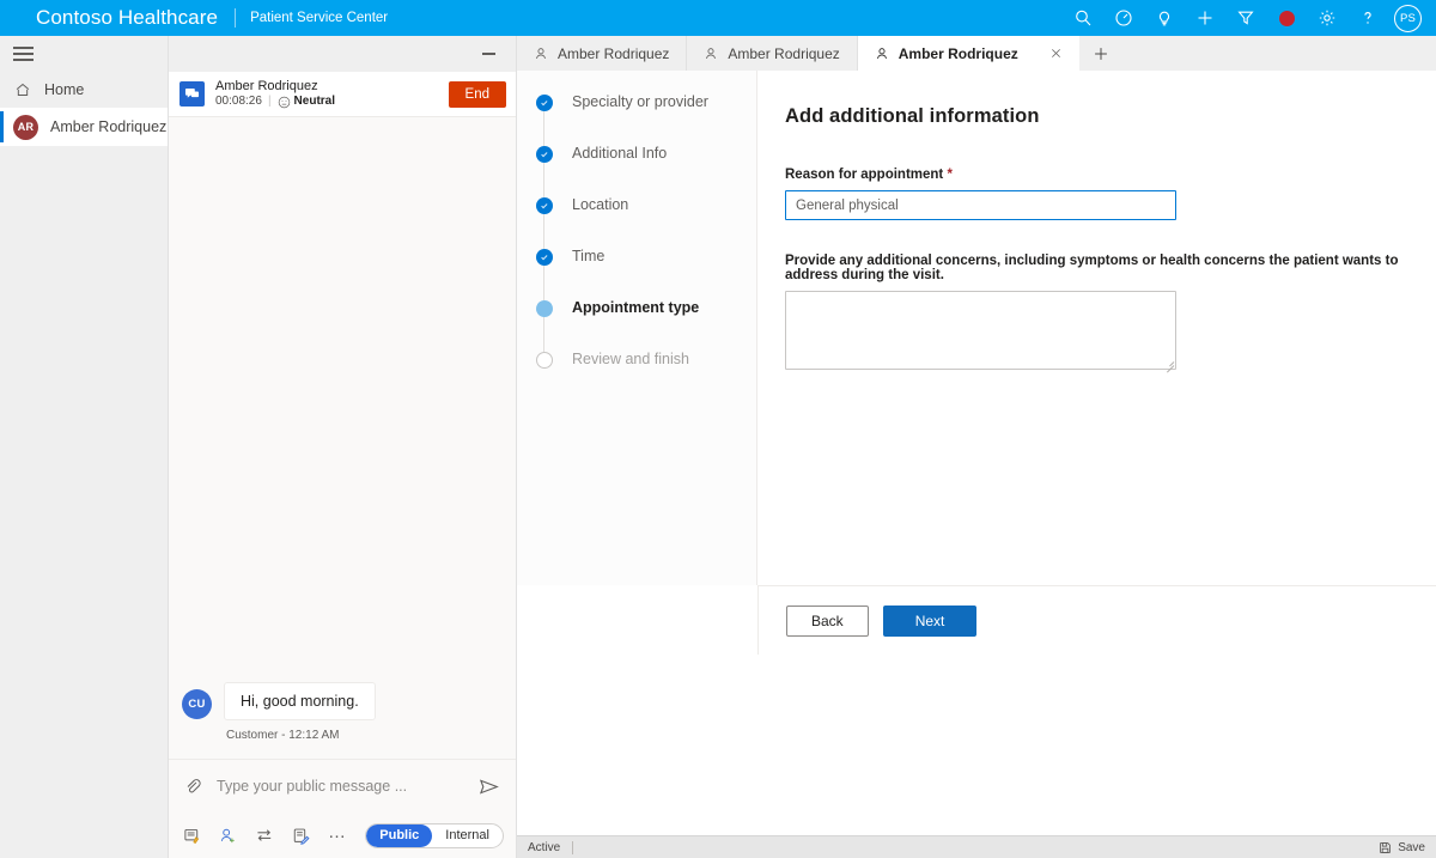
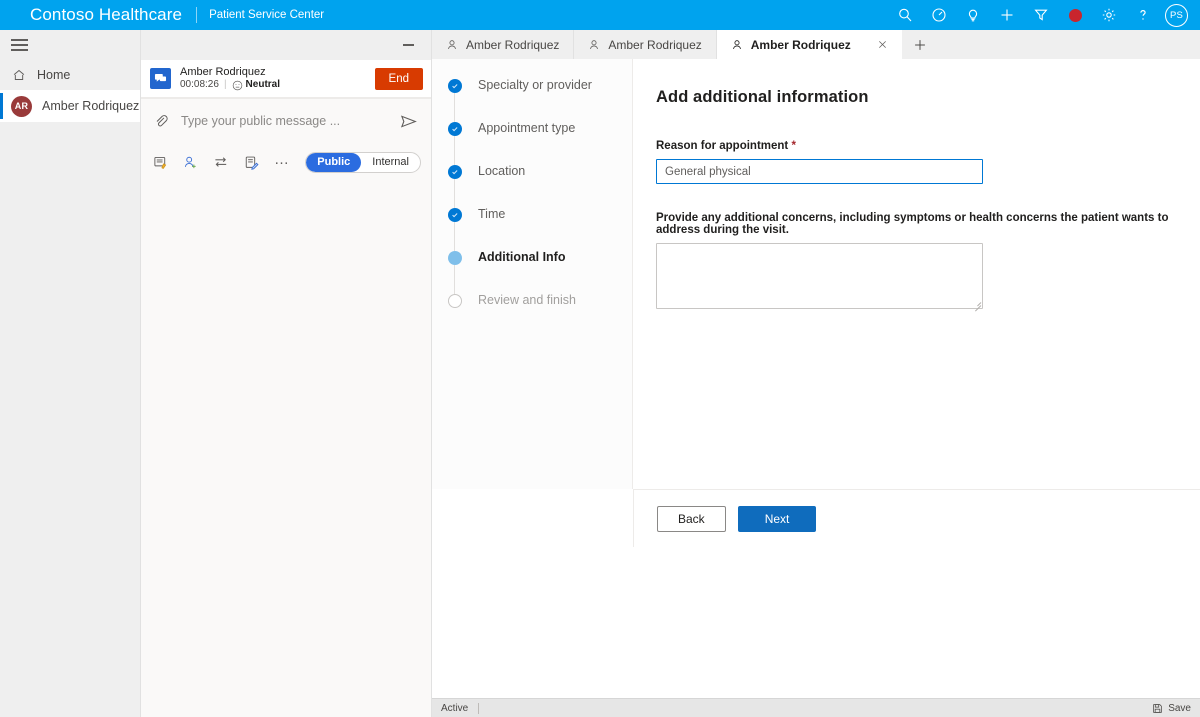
  Contoso Healthcare
  Patient Service Center
  PS
  Home
  AR
  Amber Rodriquez
  Amber Rodriquez
  00:08:26
  |
  Neutral
  End
- CU
- Hi, good morning.
- Customer - 12:12 AM
  Type your public message ...
  …
  Public
  Internal
  Amber Rodriquez
  Amber Rodriquez
  Amber Rodriquez
  Specialty or provider
- Additional Info
+ Appointment type
  Location
  Time
- Appointment type
+ Additional Info
  Review and finish
  Add additional information
  Reason for appointment *
  General physical
  Provide any additional concerns, including symptoms or health concerns the patient wants to address during the visit.
  Back
  Next
  Active
  Save
